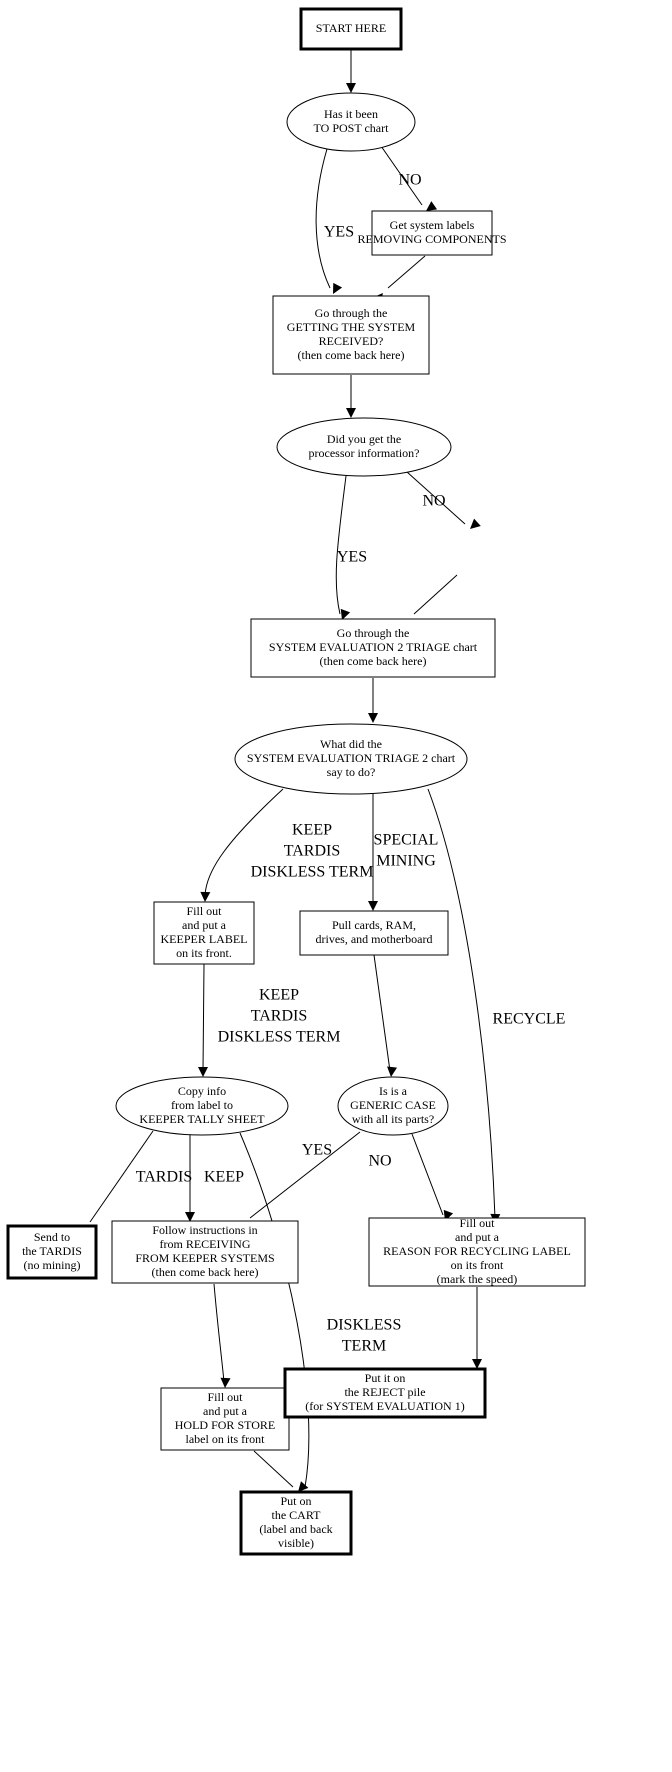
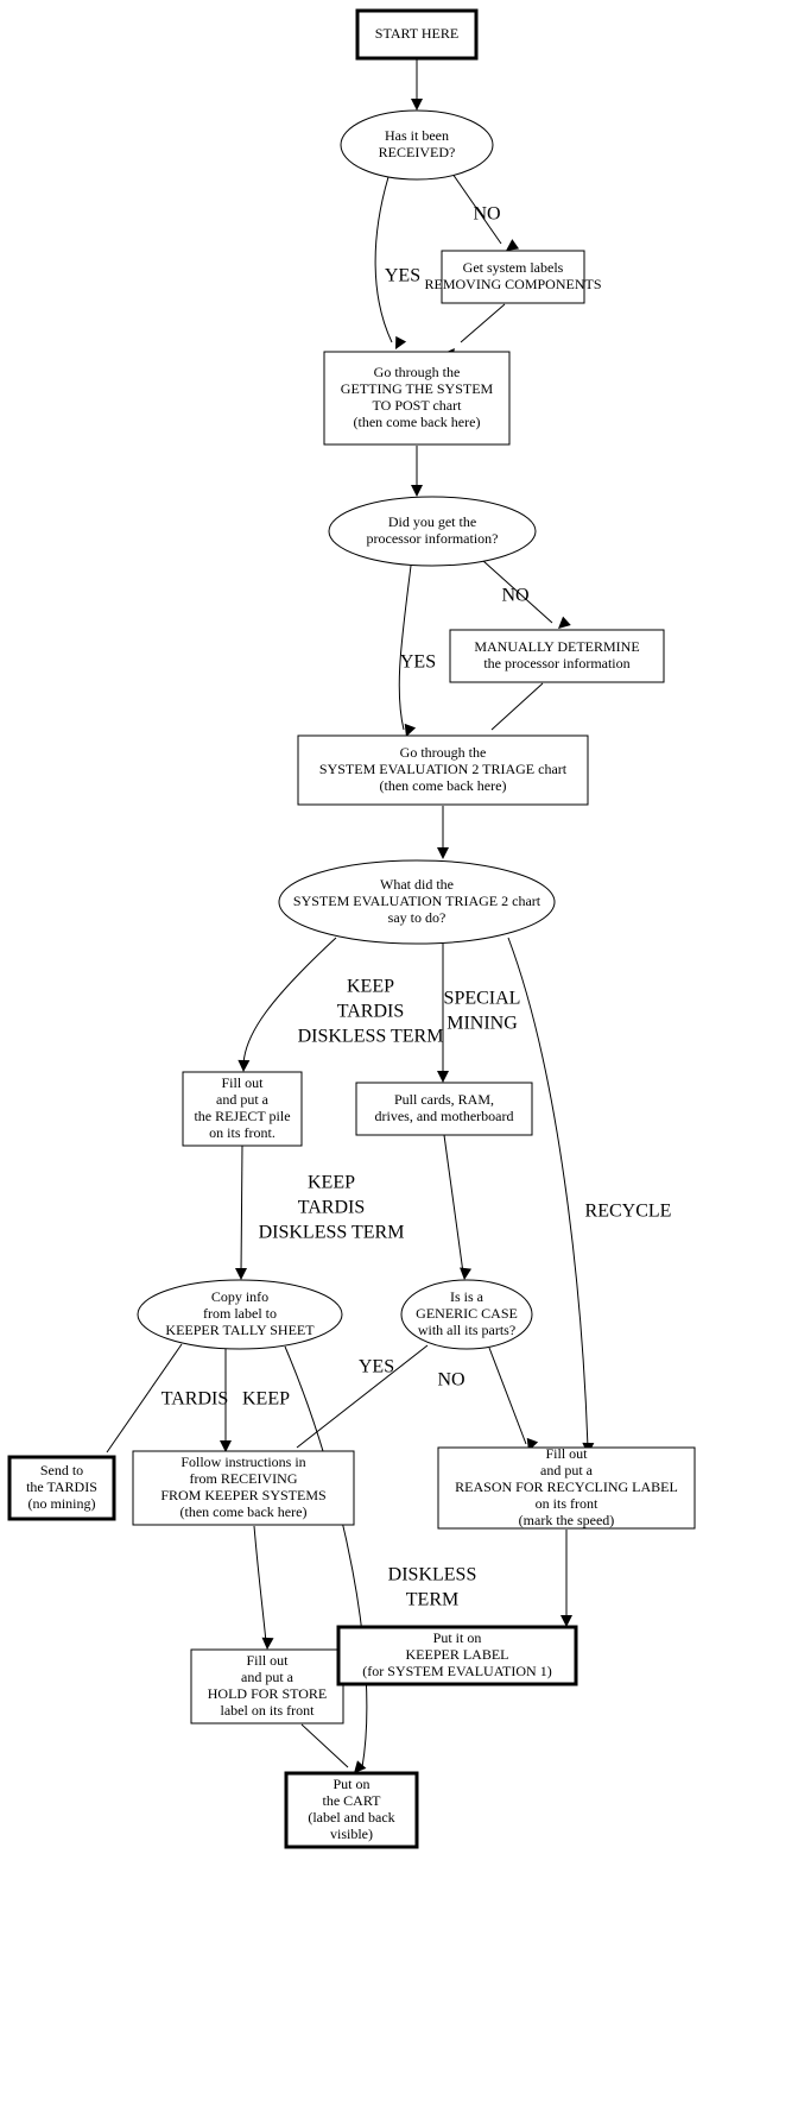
  START HERE
  Has it been
- TO POST chart
+ RECEIVED?
  Get system labels
  REMOVING COMPONENTS
  Go through the
  GETTING THE SYSTEM
- RECEIVED?
+ TO POST chart
  (then come back here)
  Did you get the
  processor information?
+ MANUALLY DETERMINE
+ the processor information
  Go through the
  SYSTEM EVALUATION 2 TRIAGE chart
  (then come back here)
  What did the
  SYSTEM EVALUATION TRIAGE 2 chart
  say to do?
  Fill out
  and put a
- KEEPER LABEL
+ the REJECT pile
  on its front.
  Pull cards, RAM,
  drives, and motherboard
  Copy info
  from label to
  KEEPER TALLY SHEET
  Is is a
  GENERIC CASE
  with all its parts?
  Send to
  the TARDIS
  (no mining)
  Follow instructions in
  from RECEIVING
  FROM KEEPER SYSTEMS
  (then come back here)
  Fill out
  and put a
  REASON FOR RECYCLING LABEL
  on its front
  (mark the speed)
  Fill out
  and put a
  HOLD FOR STORE
  label on its front
  Put it on
- the REJECT pile
+ KEEPER LABEL
  (for SYSTEM EVALUATION 1)
  Put on
  the CART
  (label and back
  visible)
  YES
  NO
  YES
  NO
  KEEP
  TARDIS
  DISKLESS TERM
  SPECIAL
  MINING
  KEEP
  TARDIS
  DISKLESS TERM
  RECYCLE
  TARDIS
  KEEP
  YES
  NO
  DISKLESS
  TERM
